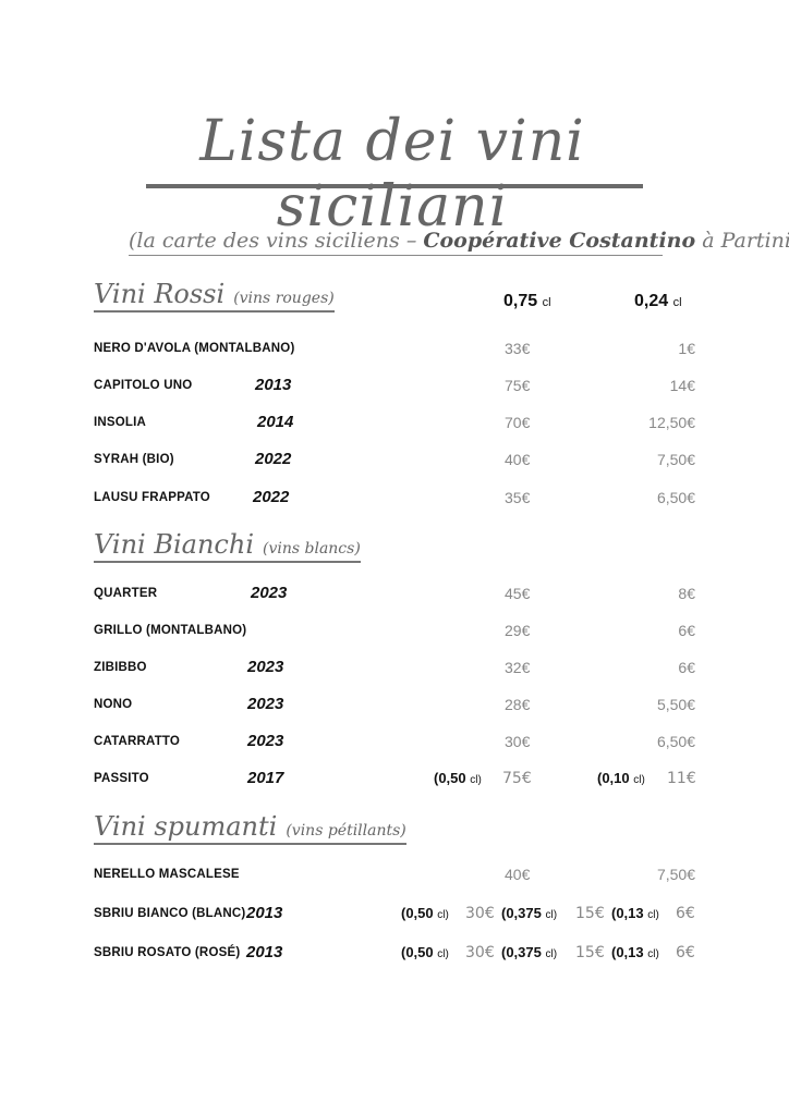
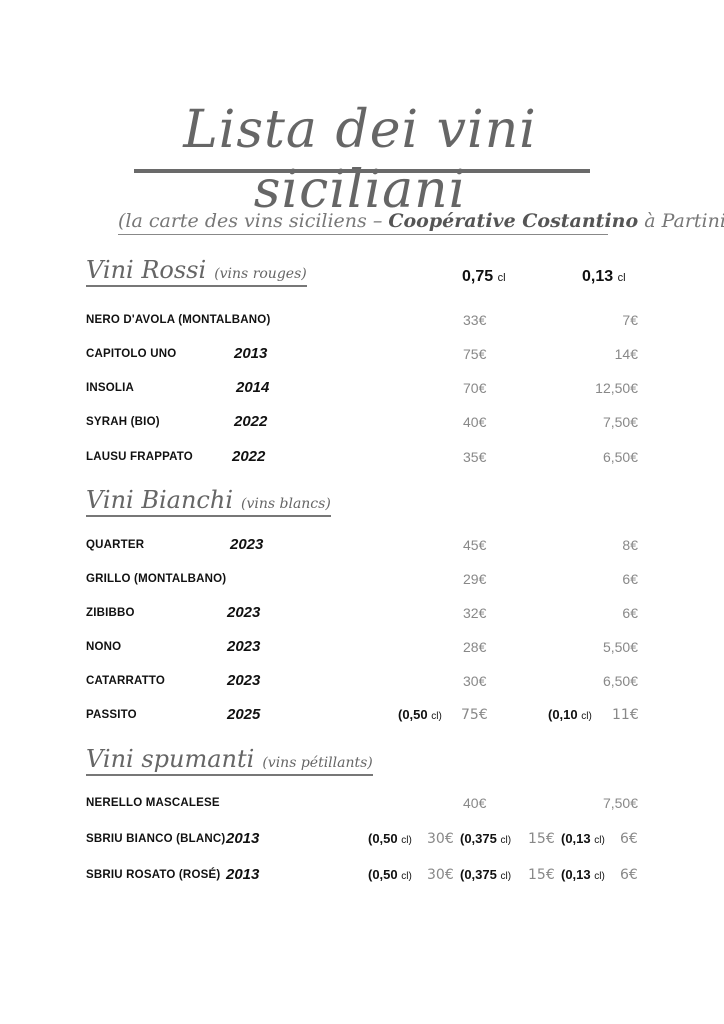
  Lista dei vini siciliani
  (la carte des vins siciliens – Coopérative Costantino à Partini
  Vini Rossi (vins rouges)
  0,75 cl
- 0,24 cl
+ 0,13 cl
  NERO D'AVOLA (MONTALBANO)
  33€
- 1€
+ 7€
  CAPITOLO UNO
  2013
  75€
  14€
  INSOLIA
  2014
  70€
  12,50€
  SYRAH (BIO)
  2022
  40€
  7,50€
  LAUSU FRAPPATO
  2022
  35€
  6,50€
  Vini Bianchi (vins blancs)
  QUARTER
  2023
  45€
  8€
  GRILLO (MONTALBANO)
  29€
  6€
  ZIBIBBO
  2023
  32€
  6€
  NONO
  2023
  28€
  5,50€
  CATARRATTO
  2023
  30€
  6,50€
  PASSITO
- 2017
+ 2025
  (0,50 cl)
  75€
  (0,10 cl)
  11€
  Vini spumanti (vins pétillants)
  NERELLO MASCALESE
  40€
  7,50€
  SBRIU BIANCO (BLANC)
  2013
  (0,50 cl)
  30€
  (0,375 cl)
  15€
  (0,13 cl)
  6€
  SBRIU ROSATO (ROSÉ)
  2013
  (0,50 cl)
  30€
  (0,375 cl)
  15€
  (0,13 cl)
  6€
